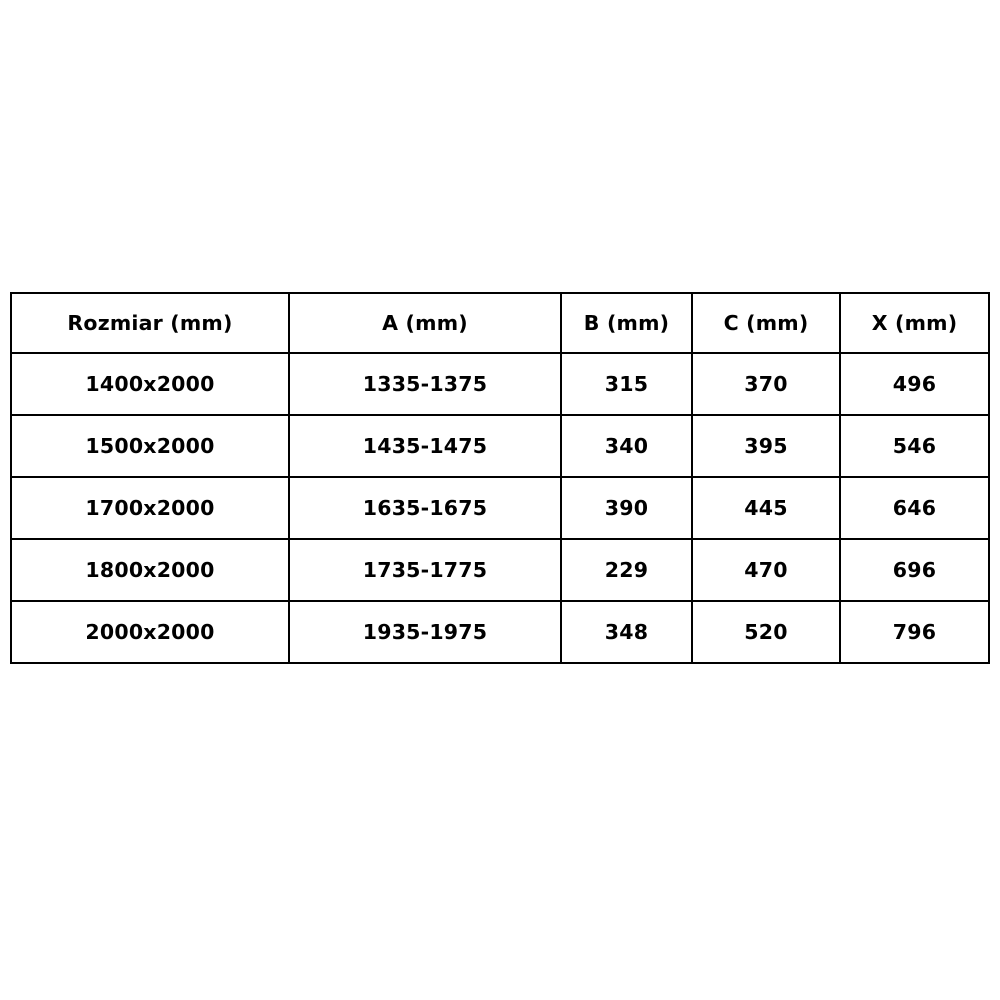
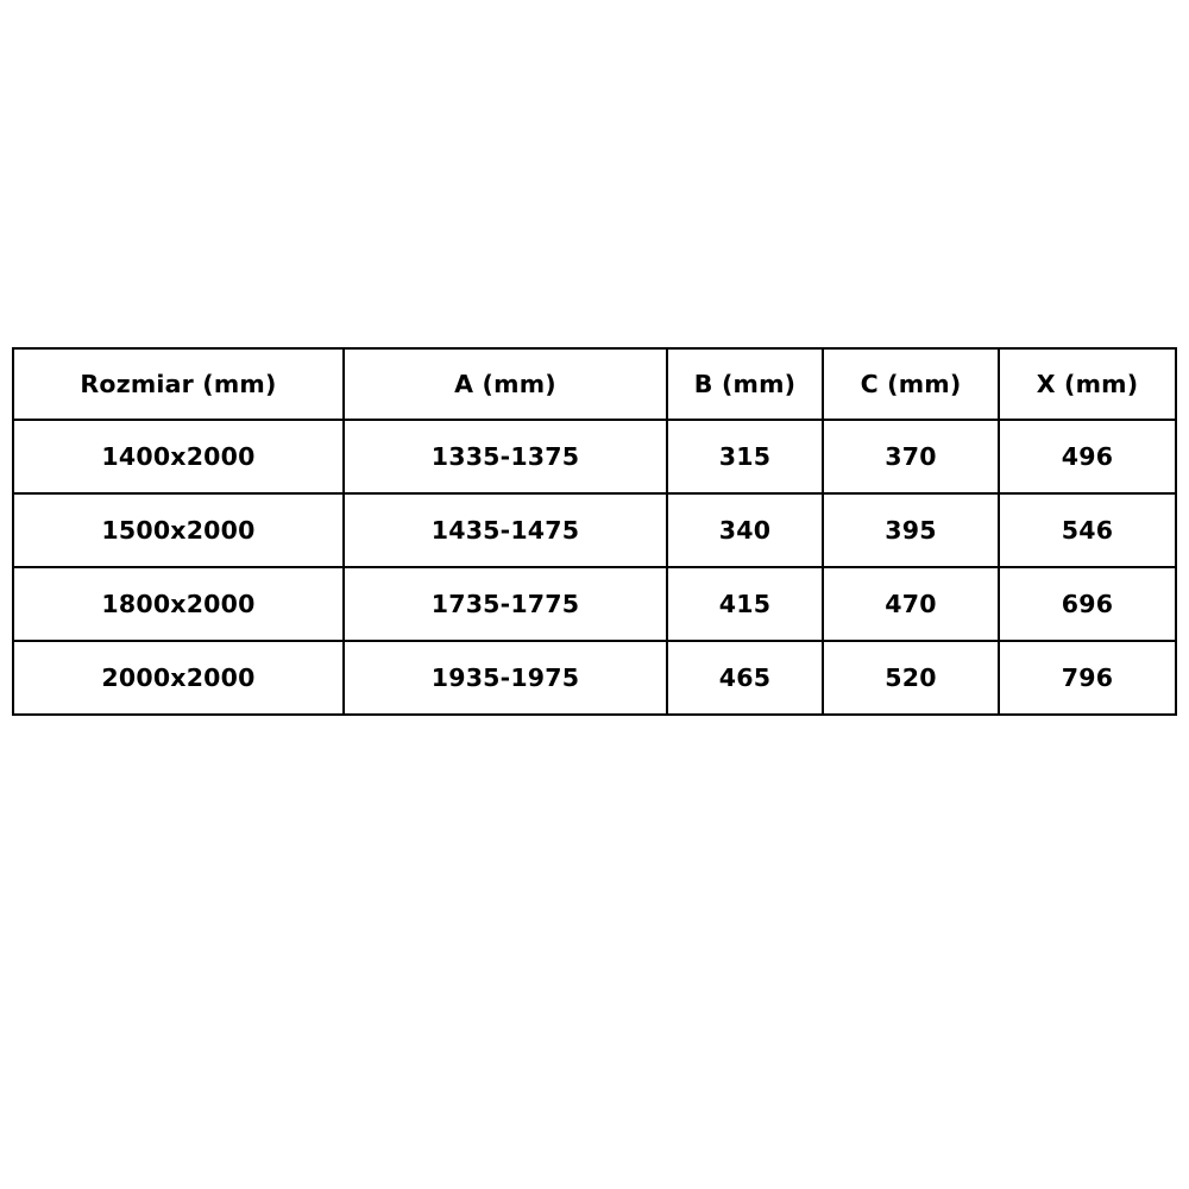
  Rozmiar (mm)	A (mm)	B (mm)	C (mm)	X (mm)
  1400x2000	1335-1375	315	370	496
  1500x2000	1435-1475	340	395	546
- 1700x2000	1635-1675	390	445	646
- 1800x2000	1735-1775	229	470	696
+ 1800x2000	1735-1775	415	470	696
- 2000x2000	1935-1975	348	520	796
+ 2000x2000	1935-1975	465	520	796
